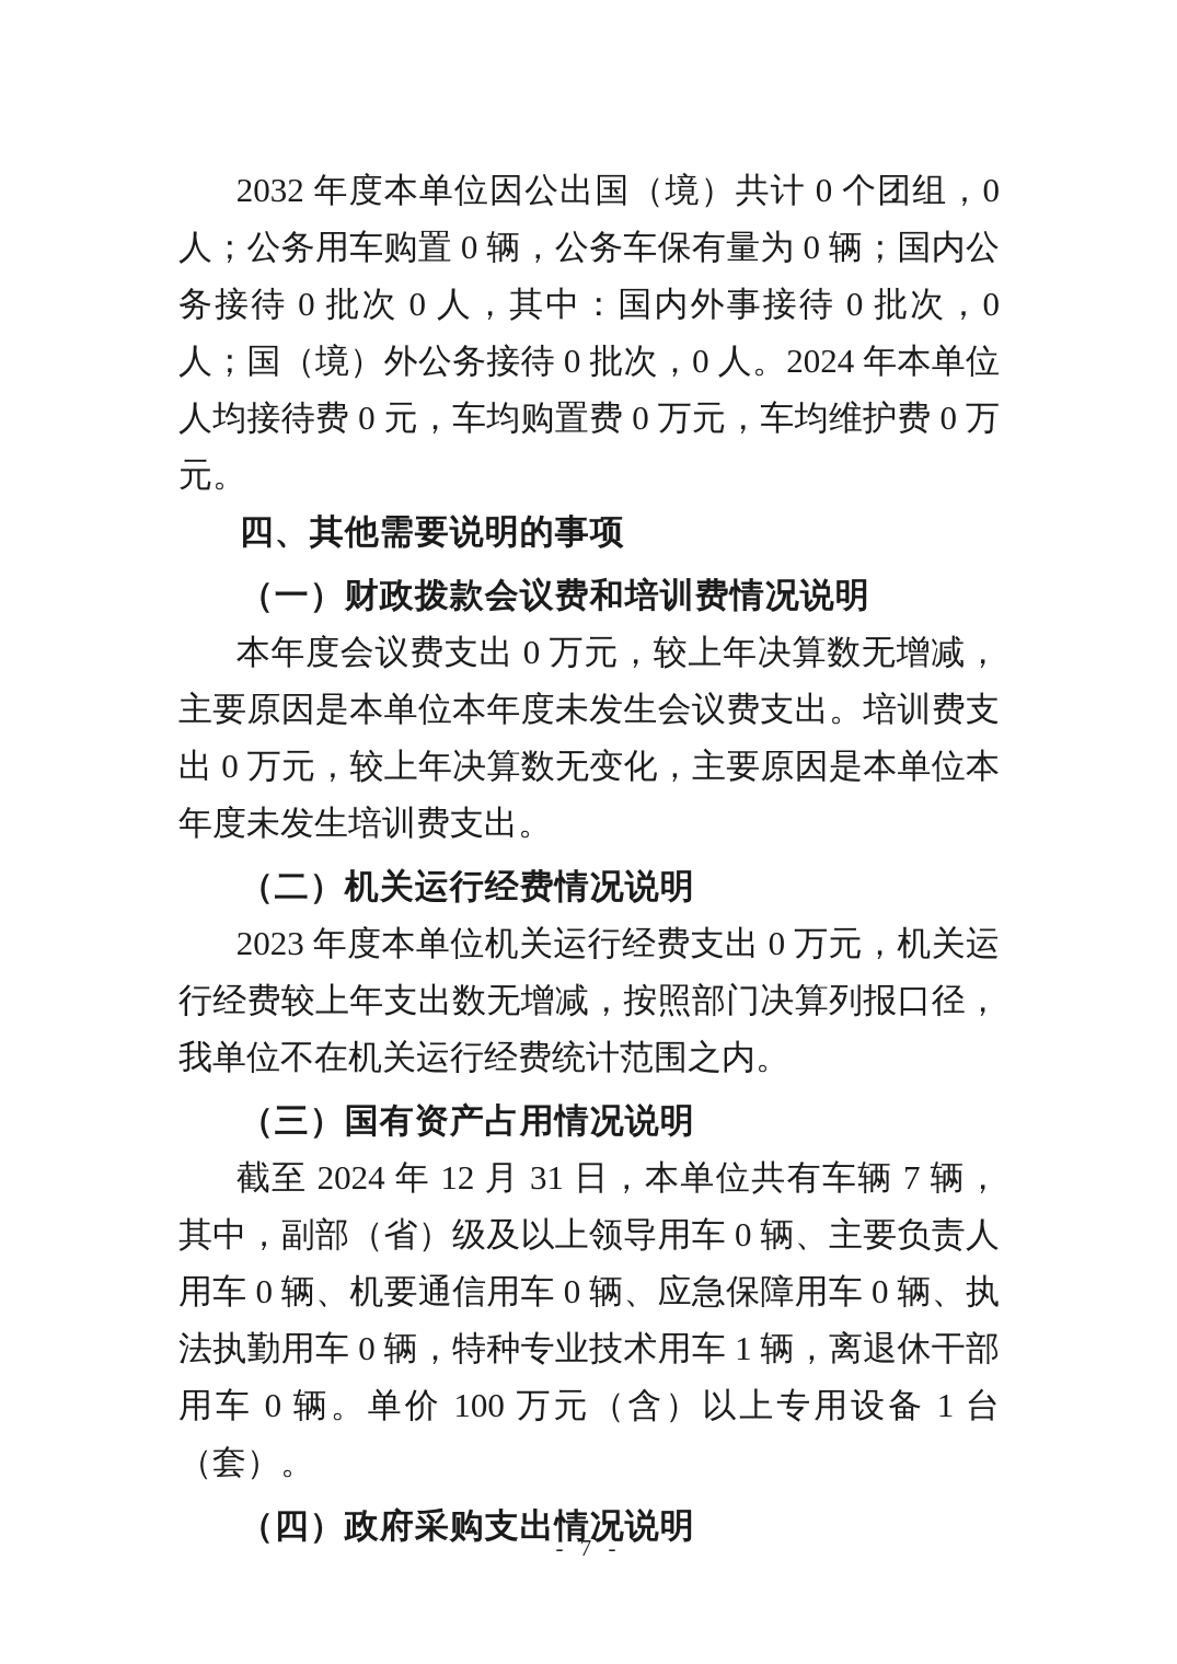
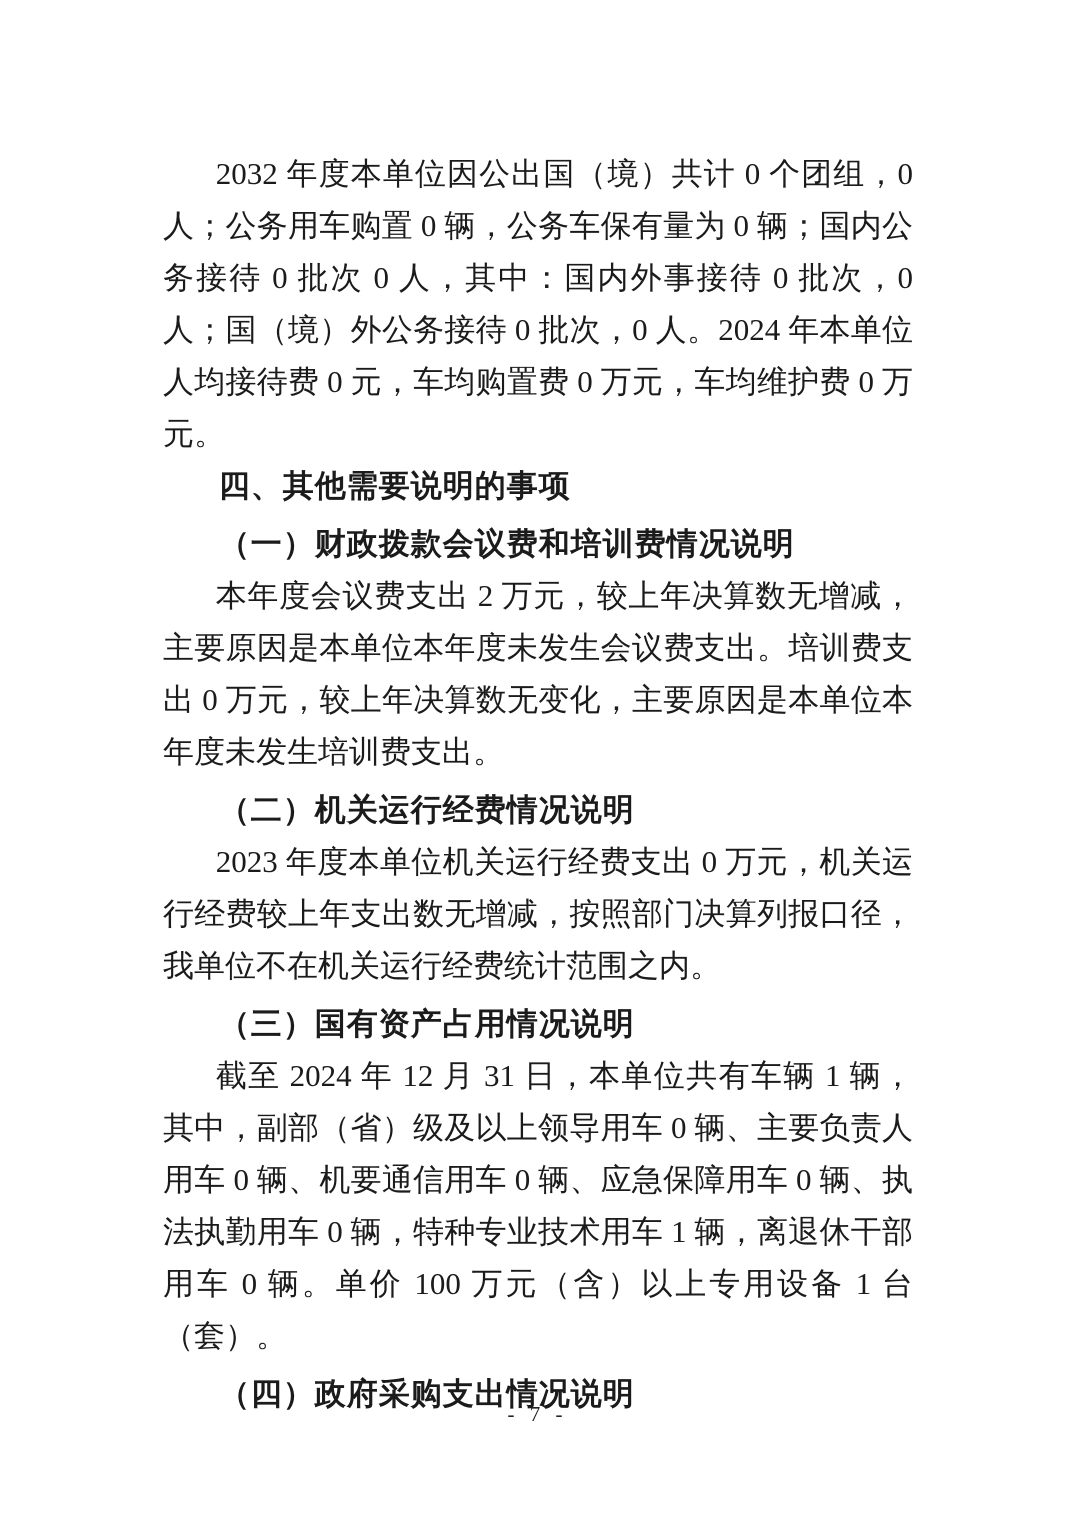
  2032 年度本单位因公出国（境）共计 0 个团组，0 人；公务用车购置 0 辆，公务车保有量为 0 辆；国内公务接待 0 批次 0 人，其中：国内外事接待 0 批次，0 人；国（境）外公务接待 0 批次，0 人。2024 年本单位人均接待费 0 元，车均购置费 0 万元，车均维护费 0 万元。
  四、其他需要说明的事项
  （一）财政拨款会议费和培训费情况说明
- 本年度会议费支出 0 万元，较上年决算数无增减，主要原因是本单位本年度未发生会议费支出。培训费支出 0 万元，较上年决算数无变化，主要原因是本单位本年度未发生培训费支出。
+ 本年度会议费支出 2 万元，较上年决算数无增减，主要原因是本单位本年度未发生会议费支出。培训费支出 0 万元，较上年决算数无变化，主要原因是本单位本年度未发生培训费支出。
  （二）机关运行经费情况说明
  2023 年度本单位机关运行经费支出 0 万元，机关运行经费较上年支出数无增减，按照部门决算列报口径，我单位不在机关运行经费统计范围之内。
  （三）国有资产占用情况说明
- 截至 2024 年 12 月 31 日，本单位共有车辆 7 辆，其中，副部（省）级及以上领导用车 0 辆、主要负责人用车 0 辆、机要通信用车 0 辆、应急保障用车 0 辆、执法执勤用车 0 辆，特种专业技术用车 1 辆，离退休干部用车 0 辆。单价 100 万元（含）以上专用设备 1 台（套）。
+ 截至 2024 年 12 月 31 日，本单位共有车辆 1 辆，其中，副部（省）级及以上领导用车 0 辆、主要负责人用车 0 辆、机要通信用车 0 辆、应急保障用车 0 辆、执法执勤用车 0 辆，特种专业技术用车 1 辆，离退休干部用车 0 辆。单价 100 万元（含）以上专用设备 1 台（套）。
  （四）政府采购支出情况说明
  - 7 -
